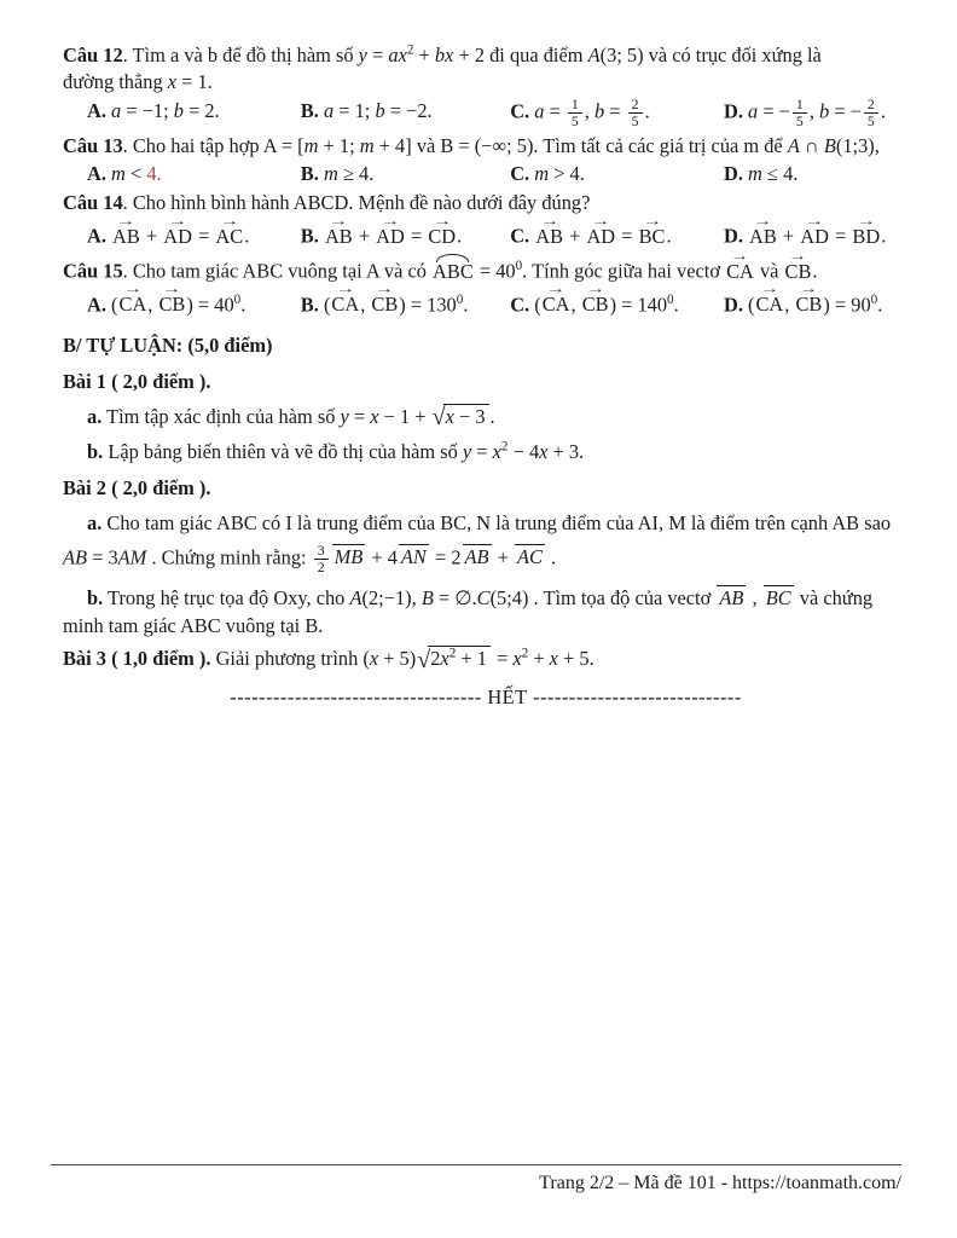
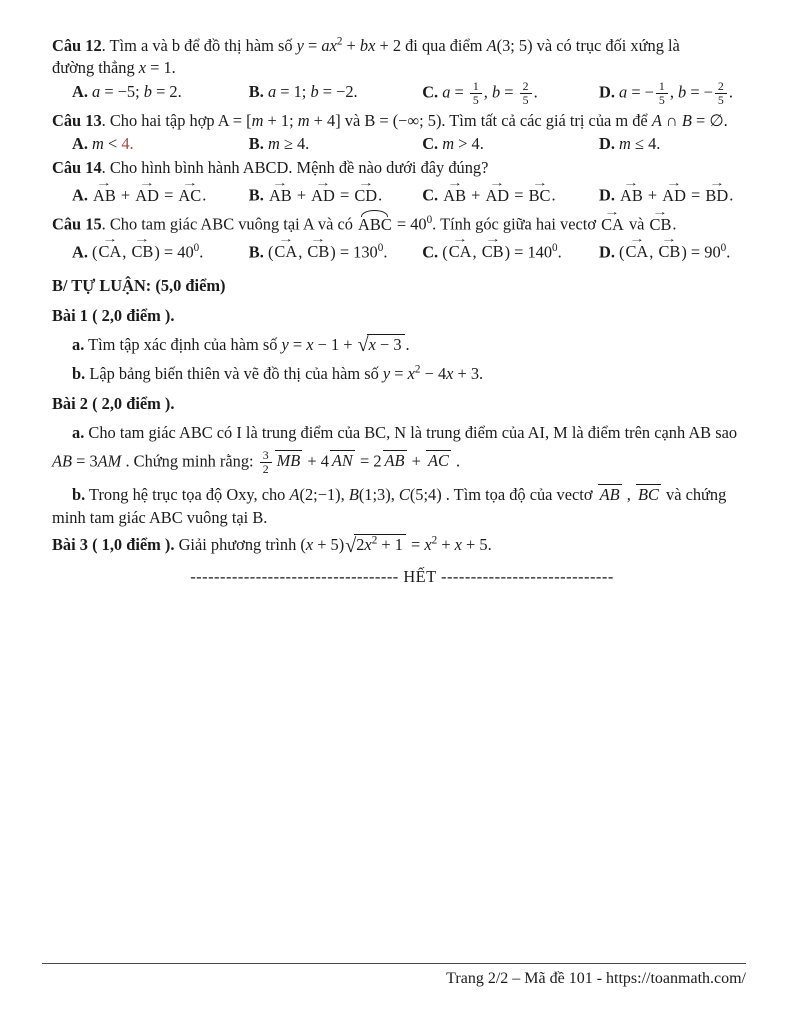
  Câu 12. Tìm a và b để đồ thị hàm số y = ax2 + bx + 2 đi qua điểm A(3; 5) và có trục đối xứng là
  đường thẳng x = 1.
- A. a = −1; b = 2.
+ A. a = −5; b = 2.
  B. a = 1; b = −2.
  C. a =
  1
  5
  , b =
  2
  5
  .
  D. a = −
  1
  5
  , b = −
  2
  5
  .
- Câu 13. Cho hai tập hợp A = [m + 1; m + 4] và B = (−∞; 5). Tìm tất cả các giá trị của m để A ∩ B(1;3),
+ Câu 13. Cho hai tập hợp A = [m + 1; m + 4] và B = (−∞; 5). Tìm tất cả các giá trị của m để A ∩ B = ∅.
  A. m < 4.
  B. m ≥ 4.
  C. m > 4.
  D. m ≤ 4.
  Câu 14. Cho hình bình hành ABCD. Mệnh đề nào dưới đây đúng?
  A. AB + AD = AC.
  B. AB + AD = CD.
  C. AB + AD = BC.
  D. AB + AD = BD.
  Câu 15. Cho tam giác ABC vuông tại A và có ABC = 400. Tính góc giữa hai vectơ CA và CB.
  A. (CA, CB) = 400.
  B. (CA, CB) = 1300.
  C. (CA, CB) = 1400.
  D. (CA, CB) = 900.
  B/ TỰ LUẬN: (5,0 điểm)
  Bài 1 ( 2,0 điểm ).
  a. Tìm tập xác định của hàm số y = x − 1 + x − 3 .
  b. Lập bảng biến thiên và vẽ đồ thị của hàm số y = x2 − 4x + 3.
  Bài 2 ( 2,0 điểm ).
  a. Cho tam giác ABC có I là trung điểm của BC, N là trung điểm của AI, M là điểm trên cạnh AB sao
  AB = 3AM . Chứng minh rằng:
  3
  2
  MB + 4 AN = 2 AB + AC .
- b. Trong hệ trục tọa độ Oxy, cho A(2;−1), B = ∅.C(5;4) . Tìm tọa độ của vectơ AB , BC và chứng
+ b. Trong hệ trục tọa độ Oxy, cho A(2;−1), B(1;3), C(5;4) . Tìm tọa độ của vectơ AB , BC và chứng
  minh tam giác ABC vuông tại B.
  Bài 3 ( 1,0 điểm ). Giải phương trình (x + 5) 2x2 + 1 = x2 + x + 5.
  ----------------------------------- HẾT -----------------------------
  Trang 2/2 – Mã đề 101 - https://toanmath.com/
